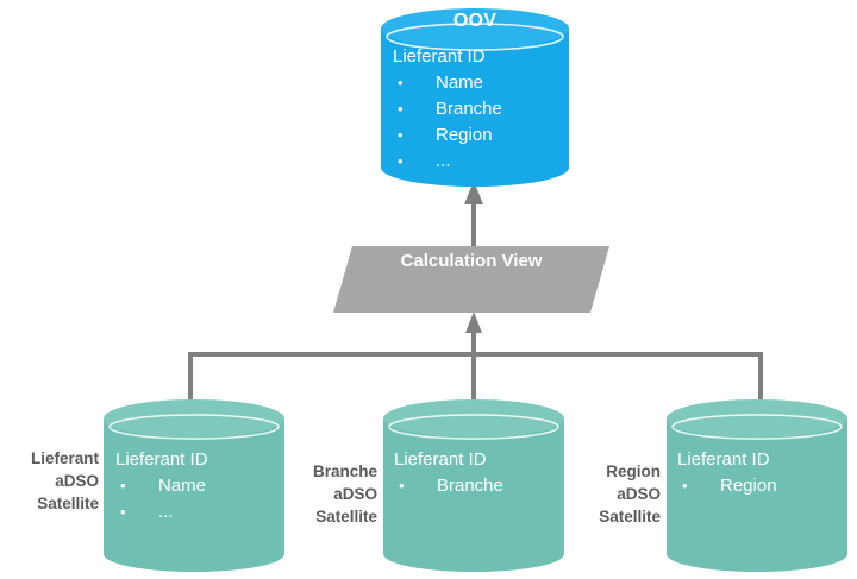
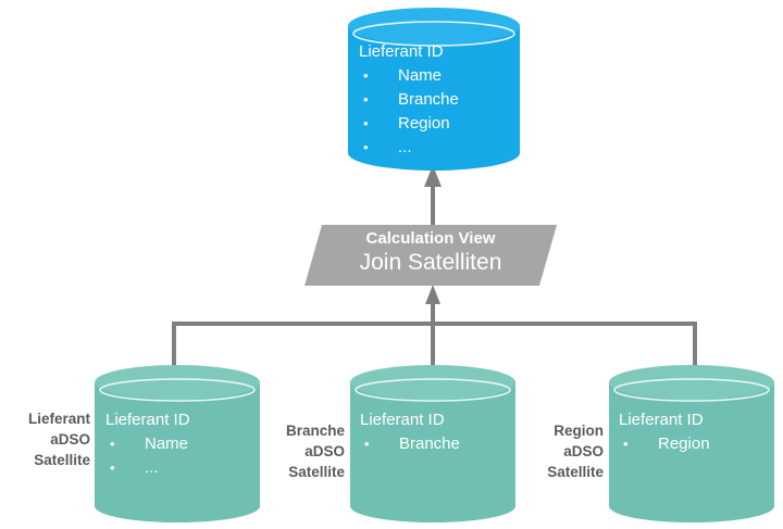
- OOV
  Lieferant ID
  •
  Name
  •
  Branche
  •
  Region
  •
  ...
  Calculation View
+ Join Satelliten
  Lieferant
  aDSO
  Satellite
  Lieferant ID
  •
  Name
  •
  ...
  Branche
  aDSO
  Satellite
  Lieferant ID
  •
  Branche
  Region
  aDSO
  Satellite
  Lieferant ID
  •
  Region
